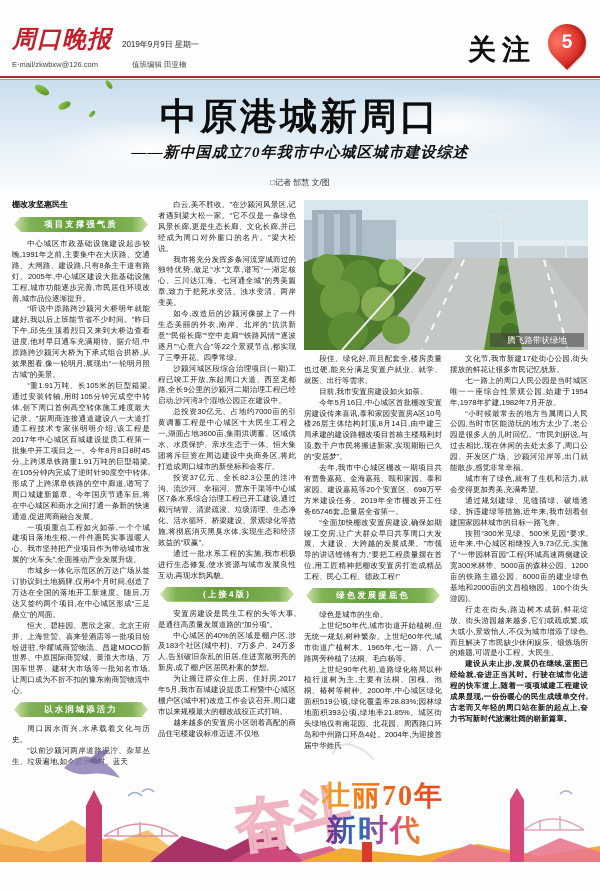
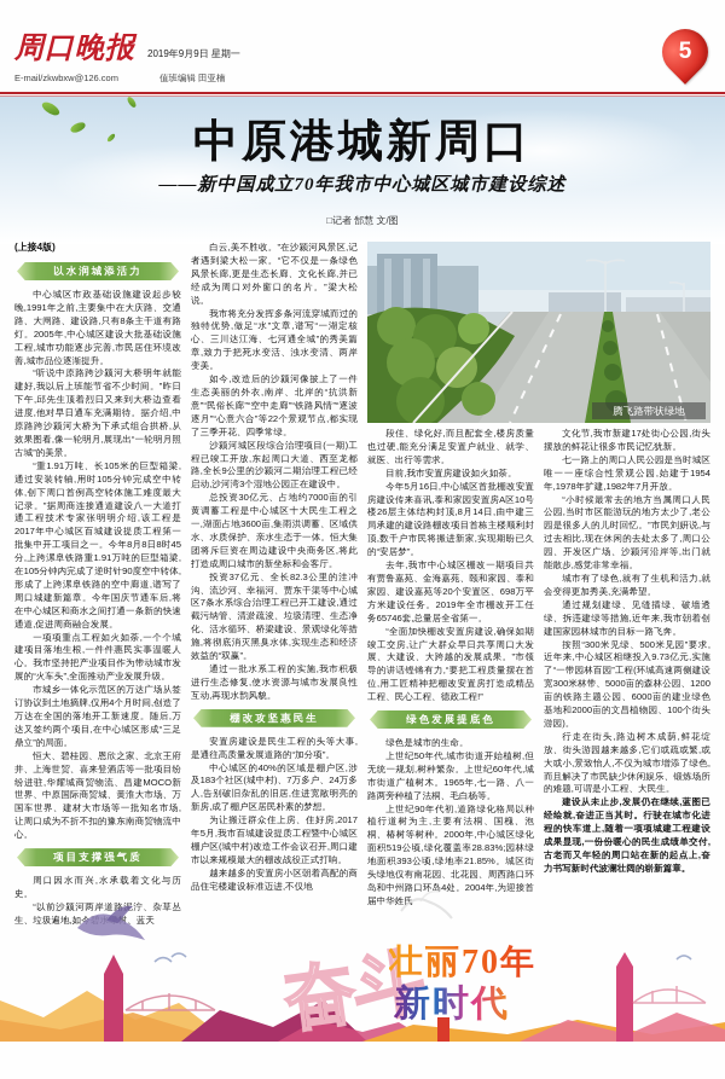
  周口晚报
  2019年9月9日 星期一
  E-mail/zkwbxw@126.com
  值班编辑 田亚楠
- 关注
  中原港城新周口
  ——新中国成立70年我市中心城区城市建设综述
  □记者 郜慧 文/图
- 棚改攻坚惠民生
+ (上接4版)
- 项目支撑强气质
+ 以水润城添活力
  中心城区市政基础设施建设起步较晚,1991年之前,主要集中在大庆路、交通路、大闸路、建设路,只有8条主干道有路灯。2005年,中心城区建设大批基础设施工程,城市功能逐步完善,市民居住环境改善,城市品位逐渐提升。
  “听说中原路跨沙颍河大桥明年就能建好,我以后上班能节省不少时间。”昨日下午,邱先生顶着烈日又来到大桥边查看进度,他对早日通车充满期待。据介绍,中原路跨沙颍河大桥为下承式组合拱桥,从效果图看,像一轮明月,展现出“一轮明月照古城”的美景。
  “重1.91万吨、长105米的巨型箱梁,通过安装转轴,用时105分钟完成空中转体,创下周口首例高空转体施工难度最大记录。”据周商连接通道建设八一大道打通工程技术专家张明明介绍,该工程是2017年中心城区百城建设提质工程第一批集中开工项目之一。今年8月8日8时45分,上跨漯阜铁路重1.91万吨的巨型箱梁,在105分钟内完成了逆时针90度空中转体,形成了上跨漯阜铁路的空中廊道,谱写了周口城建新篇章。今年国庆节通车后,将在中心城区和商水之间打通一条新的快速通道,促进周商融合发展。
  一项项重点工程如火如荼,一个个城建项目落地生根,一件件惠民实事温暖人心。我市坚持把产业项目作为带动城市发展的“火车头”,全面推动产业发展升级。
  市城乡一体化示范区的万达广场从签订协议到土地摘牌,仅用4个月时间,创造了万达在全国的落地开工新速度。随后,万达又签约两个项目,在中心城区形成“三足鼎立”的局面。
  恒大、碧桂园、恩欣之家、北京王府井、上海世贸、喜来登酒店等一批项目纷纷进驻,华耀城商贸物流、昌建MOCO新世界、中原国际商贸城、黄淮大市场、万国车世界、建材大市场等一批知名市场,让周口成为不折不扣的豫东南商贸物流中心。
- 以水润城添活力
+ 项目支撑强气质
  周口因水而兴,水承载着文化与历史。
  “以前沙颍河两岸道路泥泞、杂草丛生、垃圾遍地,如今碧水绿树、蓝天
  白云,美不胜收。”在沙颍河风景区,记者遇到梁大松一家。“它不仅是一条绿色风景长廊,更是生态长廊、文化长廊,并已经成为周口对外窗口的名片。”梁大松说。
  我市将充分发挥多条河流穿城而过的独特优势,做足“水”文章,谱写“一湖定核心、三川达江海、七河通全城”的秀美篇章,致力于把死水变活、浊水变清、两岸变美。
  如今,改造后的沙颍河像披上了一件生态美丽的外衣,南岸、北岸的“抗洪新意”“民俗长廊”“空中走廊”“铁路风情”“逐波逐月”“心意六合”等22个景观节点,都实现了三季开花、四季常绿。
  沙颍河城区段综合治理项目(一期)工程已竣工开放,东起周口大道、西至龙都路,全长9公里的沙颍河二期治理工程已经启动,沙河湾3个湿地公园正在建设中。
  总投资30亿元、占地约7000亩的引黄调蓄工程是中心城区十大民生工程之一,湖面占地3600亩,集雨洪调蓄、区域供水、水质保护、亲水生态于一体。恒大集团将斥巨资在周边建设中央商务区,将此打造成周口城市的新坐标和会客厅。
  投资37亿元、全长82.3公里的洼冲沟、流沙河、幸福河、贾东干渠等中心城区7条水系综合治理工程已开工建设,通过截污纳管、清淤疏浚、垃圾清理、生态净化、活水循环、桥梁建设、景观绿化等措施,将彻底消灭黑臭水体,实现生态和经济效益的“双赢”。
  通过一批水系工程的实施,我市积极进行生态修复,使水资源与城市发展良性互动,再现水韵风貌。
- (上接4版)
+ 棚改攻坚惠民生
  安置房建设是民生工程的头等大事,是通往高质量发展道路的“加分项”。
  中心城区的40%的区域是棚户区,涉及183个社区(城中村)、7万多户、24万多人,告别破旧杂乱的旧居,住进宽敞明亮的新房,成了棚户区居民朴素的梦想。
  为让搬迁群众住上房、住好房,2017年5月,我市百城建设提质工程暨中心城区棚户区(城中村)改造工作会议召开,周口建市以来规模最大的棚改战役正式打响。
  越来越多的安置房小区朝着高配的商品住宅楼建设标准迈进,不仅地
  段佳、绿化好,而且配套全,楼房质量也过硬,能充分满足安置户就业、就学、就医、出行等需求。
  目前,我市安置房建设如火如荼。
  今年5月16日,中心城区首批棚改安置房建设传来喜讯,泰和家园安置房A区10号楼26层主体结构封顶,8月14日,由中建三局承建的建设路棚改项目首栋主楼顺利封顶,数千户市民将搬进新家,实现期盼已久的“安居梦”。
  去年,我市中心城区棚改一期项目共有贾鲁嘉苑、金海嘉苑、颐和家园、泰和家园、建设嘉苑等20个安置区、698万平方米建设任务。2019年全市棚改开工任务65746套,总量居全省第一。
  “全面加快棚改安置房建设,确保如期竣工交房,让广大群众早日共享周口大发展、大建设、大跨越的发展成果。”市领导的讲话铿锵有力,“要把工程质量摆在首位,用工匠精神把棚改安置房打造成精品工程、民心工程、德政工程!”
  绿色发展提底色
  绿色是城市的生命。
  上世纪50年代,城市街道开始植树,但无统一规划,树种繁杂。上世纪60年代,城市街道广植树木。1965年,七一路、八一路两旁种植了法桐、毛白杨等。
  上世纪90年代初,道路绿化格局以种植行道树为主,主要有法桐、国槐、泡桐、椿树等树种。2000年,中心城区绿化面积519公顷,绿化覆盖率28.83%;园林绿地面积393公顷,绿地率21.85%。城区街头绿地仅有南花园、北花园、周西路口环岛和中州路口环岛4处。2004年,为迎接首届中华姓氏
  文化节,我市新建17处街心公园,街头摆放的鲜花让很多市民记忆犹新。
  七一路上的周口人民公园是当时城区唯一一座综合性景观公园,始建于1954年,1978年扩建,1982年7月开放。
  “小时候最常去的地方当属周口人民公园,当时市区能游玩的地方太少了,老公园是很多人的儿时回忆。”市民刘妍说,与过去相比,现在休闲的去处太多了,周口公园、开发区广场、沙颍河沿岸等,出门就能散步,感觉非常幸福。
  城市有了绿色,就有了生机和活力,就会变得更加秀美,充满希望。
  通过规划建绿、见缝插绿、破墙透绿、拆违建绿等措施,近年来,我市朝着创建国家园林城市的目标一路飞奔。
  按照“300米见绿、500米见园”要求,近年来,中心城区相继投入9.73亿元,实施了“一带园林百园”工程(环城高速两侧建设宽300米林带、5000亩的森林公园、1200亩的铁路主题公园、6000亩的建业绿色基地和2000亩的文昌植物园、100个街头游园)。
  行走在街头,路边树木成荫,鲜花绽放、街头游园越来越多,它们或疏或繁,或大或小,景致怡人,不仅为城市增添了绿色,而且解决了市民缺少休闲娱乐、锻炼场所的难题,可谓是小工程、大民生。
  建设从未止步,发展仍在继续,蓝图已经绘就,奋进正当其时。行驶在城市化进程的快车道上,随着一项项城建工程建设成果显现,一份份暖心的民生成绩单交付,古老而又年轻的周口站在新的起点上,奋力书写新时代波澜壮阔的崭新篇章。
  腾飞路带状绿地
  壮丽70年
  新时代
